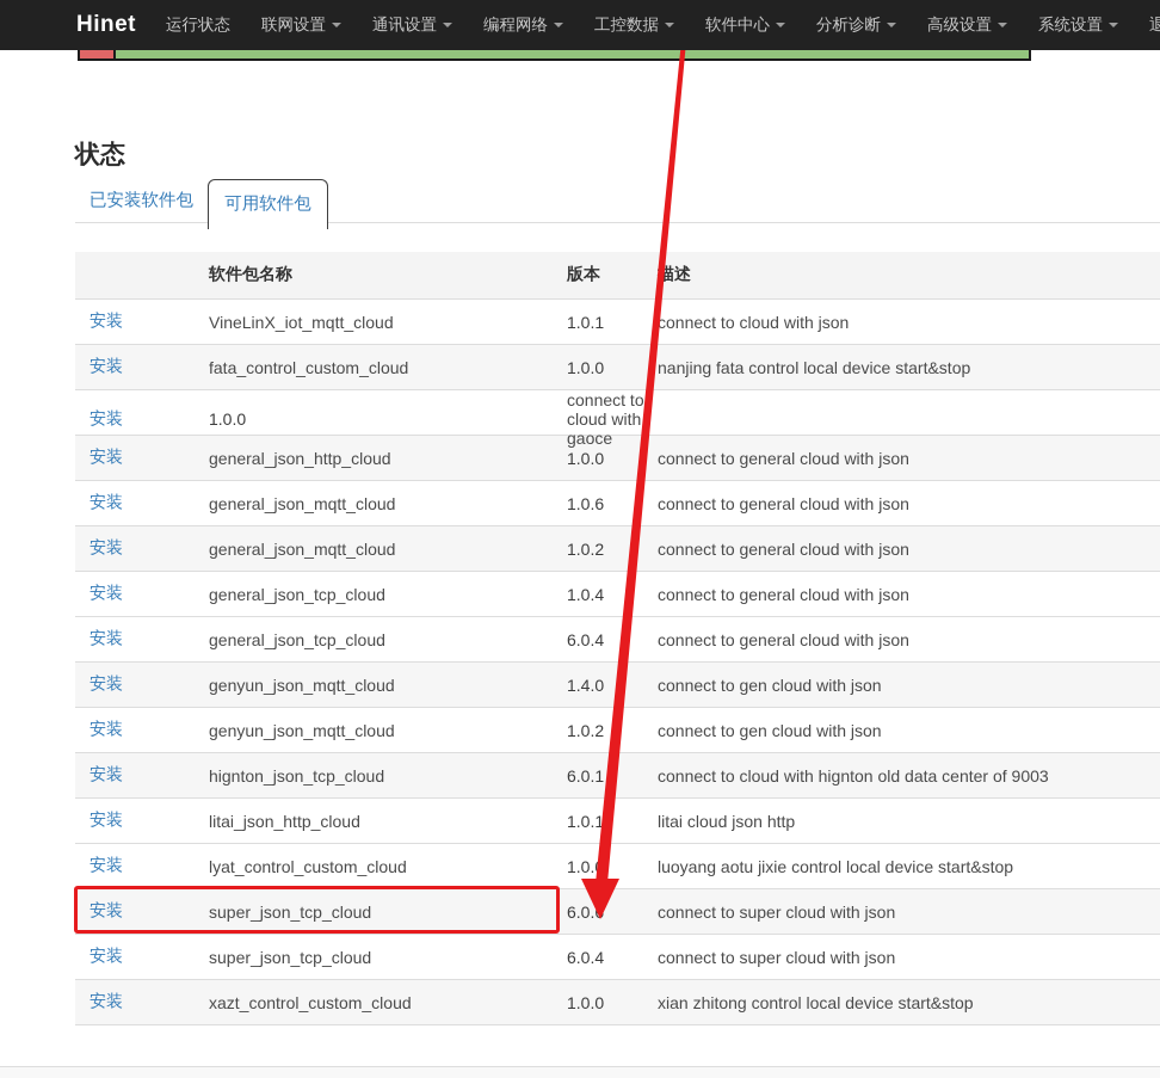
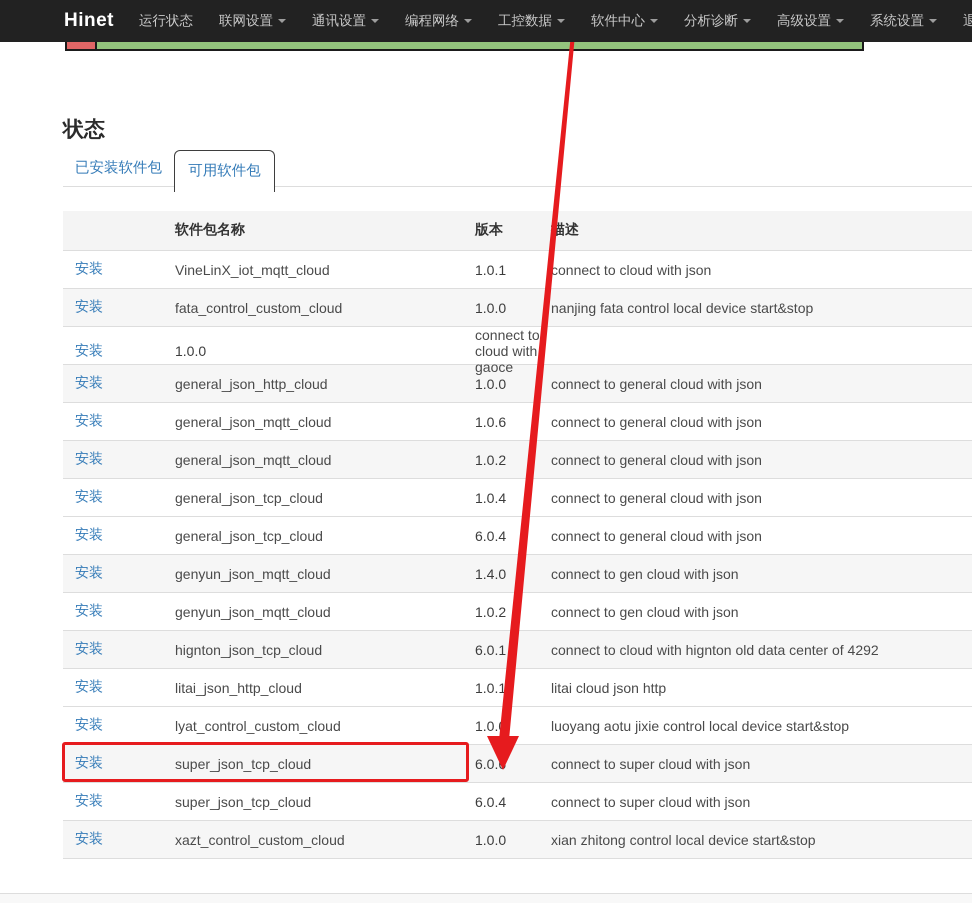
  Hinet
  运行状态
  联网设置
  通讯设置
  编程网络
  工控数据
  软件中心
  分析诊断
  高级设置
  系统设置
  状态
  已安装软件包
  可用软件包
  软件包名称
  版本
  描述
  安装
  VineLinX_iot_mqtt_cloud
  1.0.1
  connect to cloud with json
  安装
  fata_control_custom_cloud
  1.0.0
  nanjing fata control local device start&stop
  安装
  1.0.0
  connect to cloud with gaoce
  安装
  general_json_http_cloud
  1.0.0
  connect to general cloud with json
  安装
  general_json_mqtt_cloud
  1.0.6
  connect to general cloud with json
  安装
  general_json_mqtt_cloud
  1.0.2
  connect to general cloud with json
  安装
  general_json_tcp_cloud
  1.0.4
  connect to general cloud with json
  安装
  general_json_tcp_cloud
  6.0.4
  connect to general cloud with json
  安装
  genyun_json_mqtt_cloud
  1.4.0
  connect to gen cloud with json
  安装
  genyun_json_mqtt_cloud
  1.0.2
  connect to gen cloud with json
  安装
  hignton_json_tcp_cloud
  6.0.1
- connect to cloud with hignton old data center of 9003
+ connect to cloud with hignton old data center of 4292
  安装
  litai_json_http_cloud
  1.0.1
  litai cloud json http
  安装
  lyat_control_custom_cloud
  1.0.
  luoyang aotu jixie control local device start&stop
  安装
  super_json_tcp_cloud
  6.0.
  connect to super cloud with json
  安装
  super_json_tcp_cloud
  6.0.4
  connect to super cloud with json
  安装
  xazt_control_custom_cloud
  1.0.0
  xian zhitong control local device start&stop
